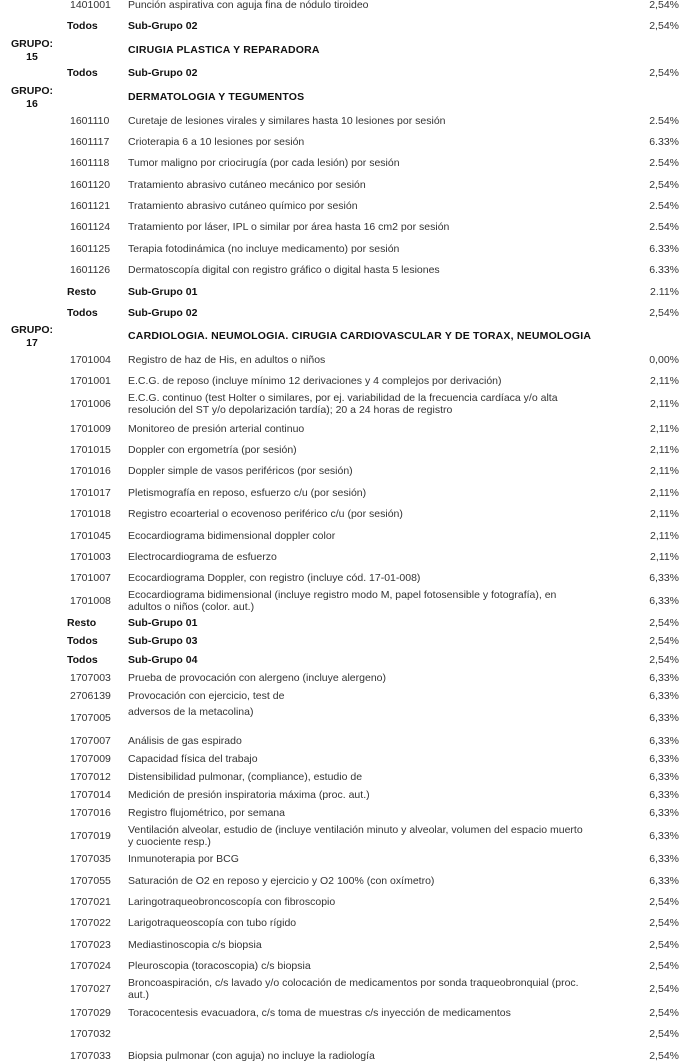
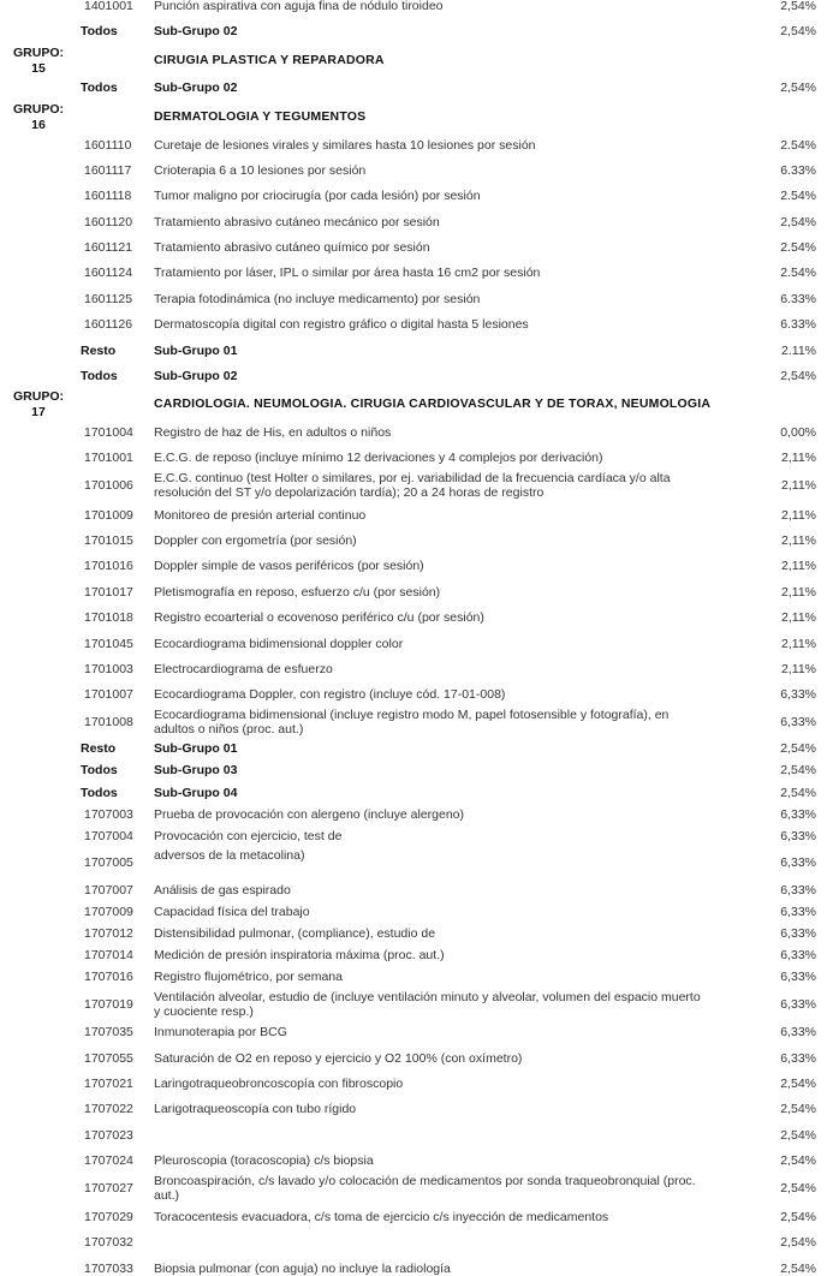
  1401001
  Punción aspirativa con aguja fina de nódulo tiroideo
  2,54%
  Todos
  Sub-Grupo 02
  2,54%
  GRUPO:
  15
  CIRUGIA PLASTICA Y REPARADORA
  Todos
  Sub-Grupo 02
  2,54%
  GRUPO:
  16
  DERMATOLOGIA Y TEGUMENTOS
  1601110
  Curetaje de lesiones virales y similares hasta 10 lesiones por sesión
  2.54%
  1601117
  Crioterapia 6 a 10 lesiones por sesión
  6.33%
  1601118
  Tumor maligno por criocirugía (por cada lesión) por sesión
  2.54%
  1601120
  Tratamiento abrasivo cutáneo mecánico por sesión
  2,54%
  1601121
  Tratamiento abrasivo cutáneo químico por sesión
  2.54%
  1601124
  Tratamiento por láser, IPL o similar por área hasta 16 cm2 por sesión
  2.54%
  1601125
  Terapia fotodinámica (no incluye medicamento) por sesión
  6.33%
  1601126
  Dermatoscopía digital con registro gráfico o digital hasta 5 lesiones
  6.33%
  Resto
  Sub-Grupo 01
  2.11%
  Todos
  Sub-Grupo 02
  2,54%
  GRUPO:
  17
  CARDIOLOGIA. NEUMOLOGIA. CIRUGIA CARDIOVASCULAR Y DE TORAX, NEUMOLOGIA
  1701004
  Registro de haz de His, en adultos o niños
  0,00%
  1701001
  E.C.G. de reposo (incluye mínimo 12 derivaciones y 4 complejos por derivación)
  2,11%
  1701006
  E.C.G. continuo (test Holter o similares, por ej. variabilidad de la frecuencia cardíaca y/o alta
  resolución del ST y/o depolarización tardía); 20 a 24 horas de registro
  2,11%
  1701009
  Monitoreo de presión arterial continuo
  2,11%
  1701015
  Doppler con ergometría (por sesión)
  2,11%
  1701016
  Doppler simple de vasos periféricos (por sesión)
  2,11%
  1701017
  Pletismografía en reposo, esfuerzo c/u (por sesión)
  2,11%
  1701018
  Registro ecoarterial o ecovenoso periférico c/u (por sesión)
  2,11%
  1701045
  Ecocardiograma bidimensional doppler color
  2,11%
  1701003
  Electrocardiograma de esfuerzo
  2,11%
  1701007
  Ecocardiograma Doppler, con registro (incluye cód. 17-01-008)
  6,33%
  1701008
  Ecocardiograma bidimensional (incluye registro modo M, papel fotosensible y fotografía), en
- adultos o niños (color. aut.)
+ adultos o niños (proc. aut.)
  6,33%
  Resto
  Sub-Grupo 01
  2,54%
  Todos
  Sub-Grupo 03
  2,54%
  Todos
  Sub-Grupo 04
  2,54%
  1707003
  Prueba de provocación con alergeno (incluye alergeno)
  6,33%
- 2706139
+ 1707004
  Provocación con ejercicio, test de
  6,33%
  1707005
  adversos de la metacolina)
  6,33%
  1707007
  Análisis de gas espirado
  6,33%
  1707009
  Capacidad física del trabajo
  6,33%
  1707012
  Distensibilidad pulmonar, (compliance), estudio de
  6,33%
  1707014
  Medición de presión inspiratoria máxima (proc. aut.)
  6,33%
  1707016
  Registro flujométrico, por semana
  6,33%
  1707019
  Ventilación alveolar, estudio de (incluye ventilación minuto y alveolar, volumen del espacio muerto
  y cuociente resp.)
  6,33%
  1707035
  Inmunoterapia por BCG
  6,33%
  1707055
  Saturación de O2 en reposo y ejercicio y O2 100% (con oxímetro)
  6,33%
  1707021
  Laringotraqueobroncoscopía con fibroscopio
  2,54%
  1707022
  Larigotraqueoscopía con tubo rígido
  2,54%
  1707023
- Mediastinoscopia c/s biopsia
  2,54%
  1707024
  Pleuroscopia (toracoscopia) c/s biopsia
  2,54%
  1707027
  Broncoaspiración, c/s lavado y/o colocación de medicamentos por sonda traqueobronquial (proc.
  aut.)
  2,54%
  1707029
- Toracocentesis evacuadora, c/s toma de muestras c/s inyección de medicamentos
+ Toracocentesis evacuadora, c/s toma de ejercicio c/s inyección de medicamentos
  2,54%
  1707032
  2,54%
  1707033
  Biopsia pulmonar (con aguja) no incluye la radiología
  2,54%
